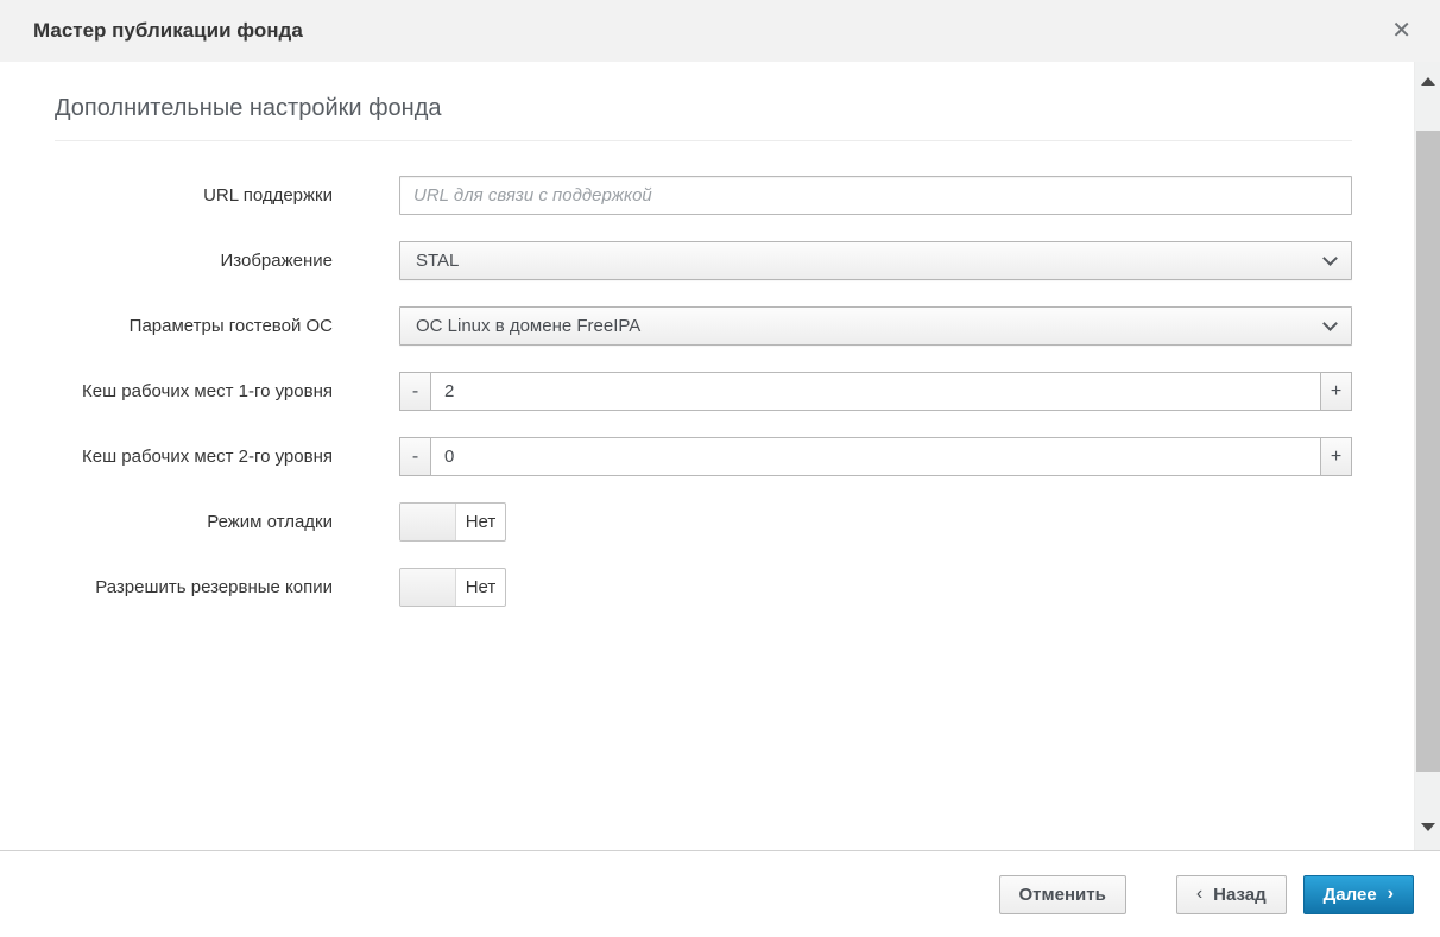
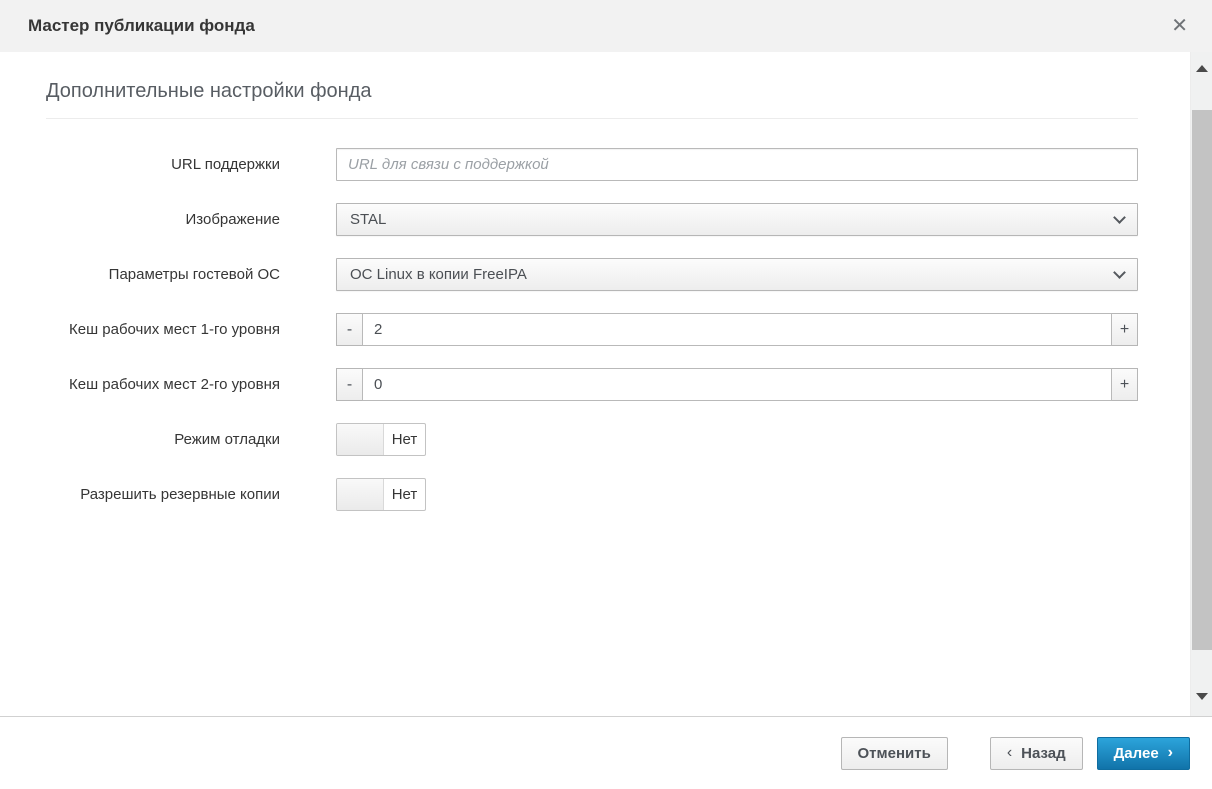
  Мастер публикации фонда
  ✕
  Дополнительные настройки фонда
  URL поддержки
  URL для связи с поддержкой
  Изображение
  STAL
  Параметры гостевой ОС
- ОС Linux в домене FreeIPA
+ ОС Linux в копии FreeIPA
  Кеш рабочих мест 1-го уровня
  -
  2
  +
  Кеш рабочих мест 2-го уровня
  -
  0
  +
  Режим отладки
  Нет
  Разрешить резервные копии
  Нет
  Отменить
  ‹
  Назад
  Далее
  ›
